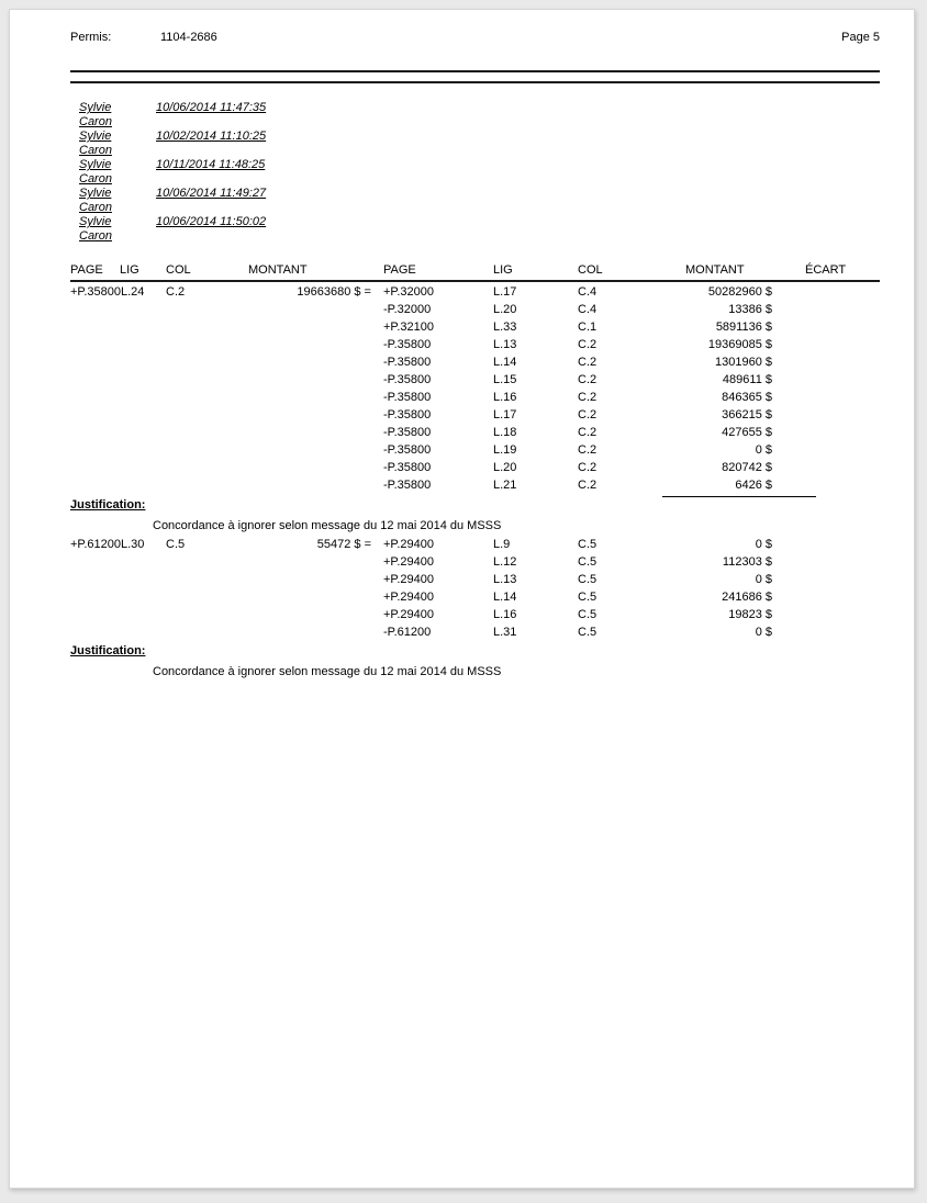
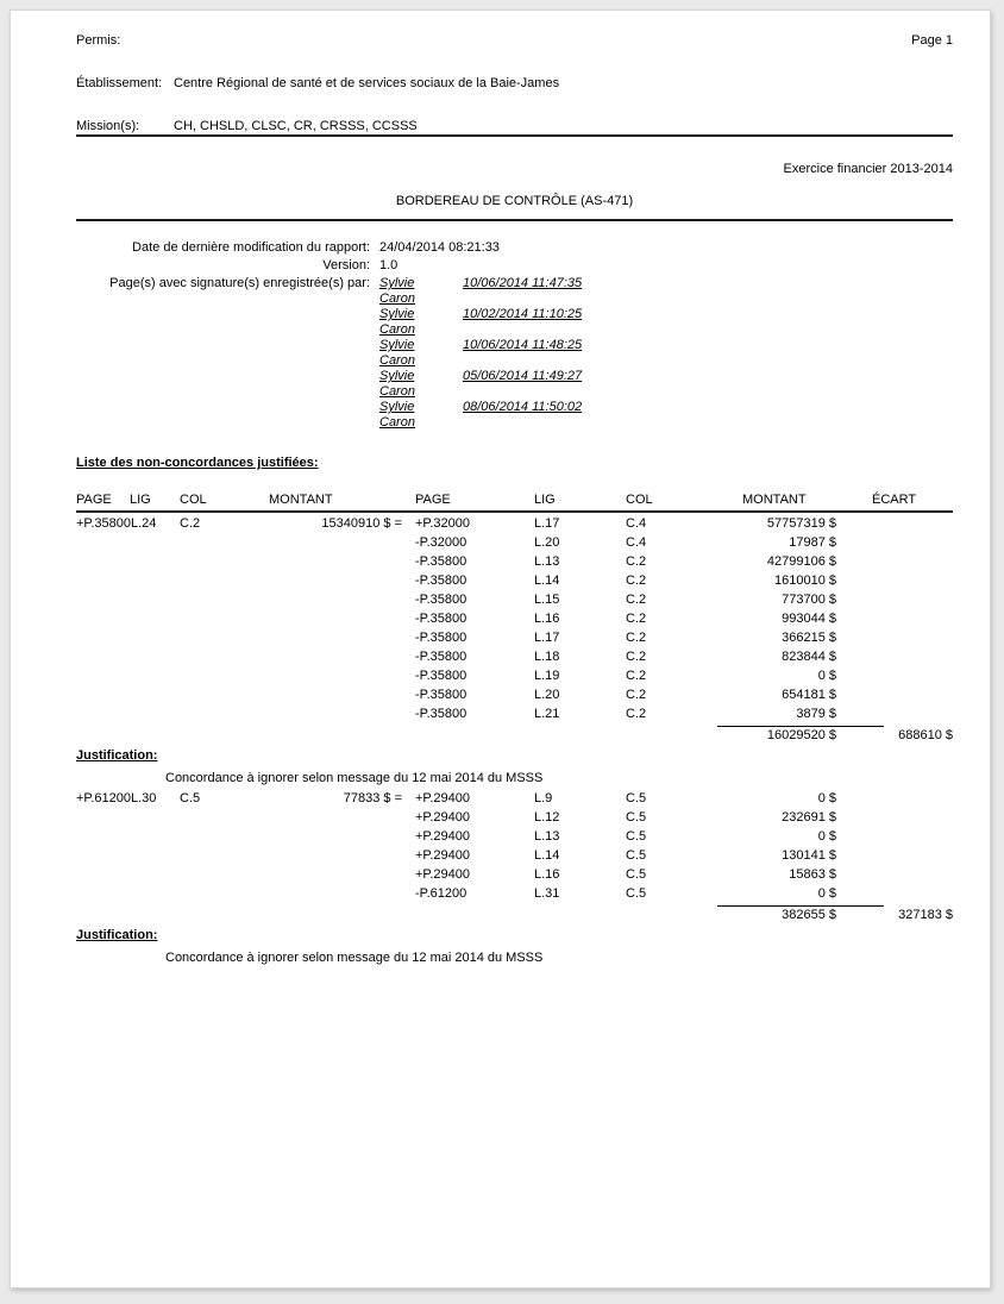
  Permis:
- 1104-2686
- Page 5
+ Page 1
+ Établissement:
+ Centre Régional de santé et de services sociaux de la Baie-James
+ Mission(s):
+ CH, CHSLD, CLSC, CR, CRSSS, CCSSS
+ Exercice financier 2013-2014
+ BORDEREAU DE CONTRÔLE (AS-471)
+ Date de dernière modification du rapport:
+ 24/04/2014 08:21:33
+ Version:
+ 1.0
+ Page(s) avec signature(s) enregistrée(s) par:
  Sylvie Caron
  10/06/2014 11:47:35
  Sylvie Caron
  10/02/2014 11:10:25
  Sylvie Caron
- 10/11/2014 11:48:25
+ 10/06/2014 11:48:25
  Sylvie Caron
- 10/06/2014 11:49:27
+ 05/06/2014 11:49:27
  Sylvie Caron
- 10/06/2014 11:50:02
+ 08/06/2014 11:50:02
+ Liste des non-concordances justifiées:
  PAGE
  LIG
  COL
  MONTANT
  PAGE
  LIG
  COL
  MONTANT
  ÉCART
  +P.35800L.24
  C.2
- 19663680 $ =
+ 15340910 $ =
  +P.32000
  L.17
  C.4
- 50282960 $
+ 57757319 $
  -P.32000
  L.20
  C.4
- 13386 $
+ 17987 $
- +P.32100
- L.33
- C.1
- 5891136 $
  -P.35800
  L.13
  C.2
- 19369085 $
+ 42799106 $
  -P.35800
  L.14
  C.2
- 1301960 $
+ 1610010 $
  -P.35800
  L.15
  C.2
- 489611 $
+ 773700 $
  -P.35800
  L.16
  C.2
- 846365 $
+ 993044 $
  -P.35800
  L.17
  C.2
  366215 $
  -P.35800
  L.18
  C.2
- 427655 $
+ 823844 $
  -P.35800
  L.19
  C.2
  0 $
  -P.35800
  L.20
  C.2
- 820742 $
+ 654181 $
  -P.35800
  L.21
  C.2
- 6426 $
+ 3879 $
+ 16029520 $
+ 688610 $
  Justification:
  Concordance à ignorer selon message du 12 mai 2014 du MSSS
  +P.61200L.30
  C.5
- 55472 $ =
+ 77833 $ =
  +P.29400
  L.9
  C.5
  0 $
  +P.29400
  L.12
  C.5
- 112303 $
+ 232691 $
  +P.29400
  L.13
  C.5
  0 $
  +P.29400
  L.14
  C.5
- 241686 $
+ 130141 $
  +P.29400
  L.16
  C.5
- 19823 $
+ 15863 $
  -P.61200
  L.31
  C.5
  0 $
+ 382655 $
+ 327183 $
  Justification:
  Concordance à ignorer selon message du 12 mai 2014 du MSSS
